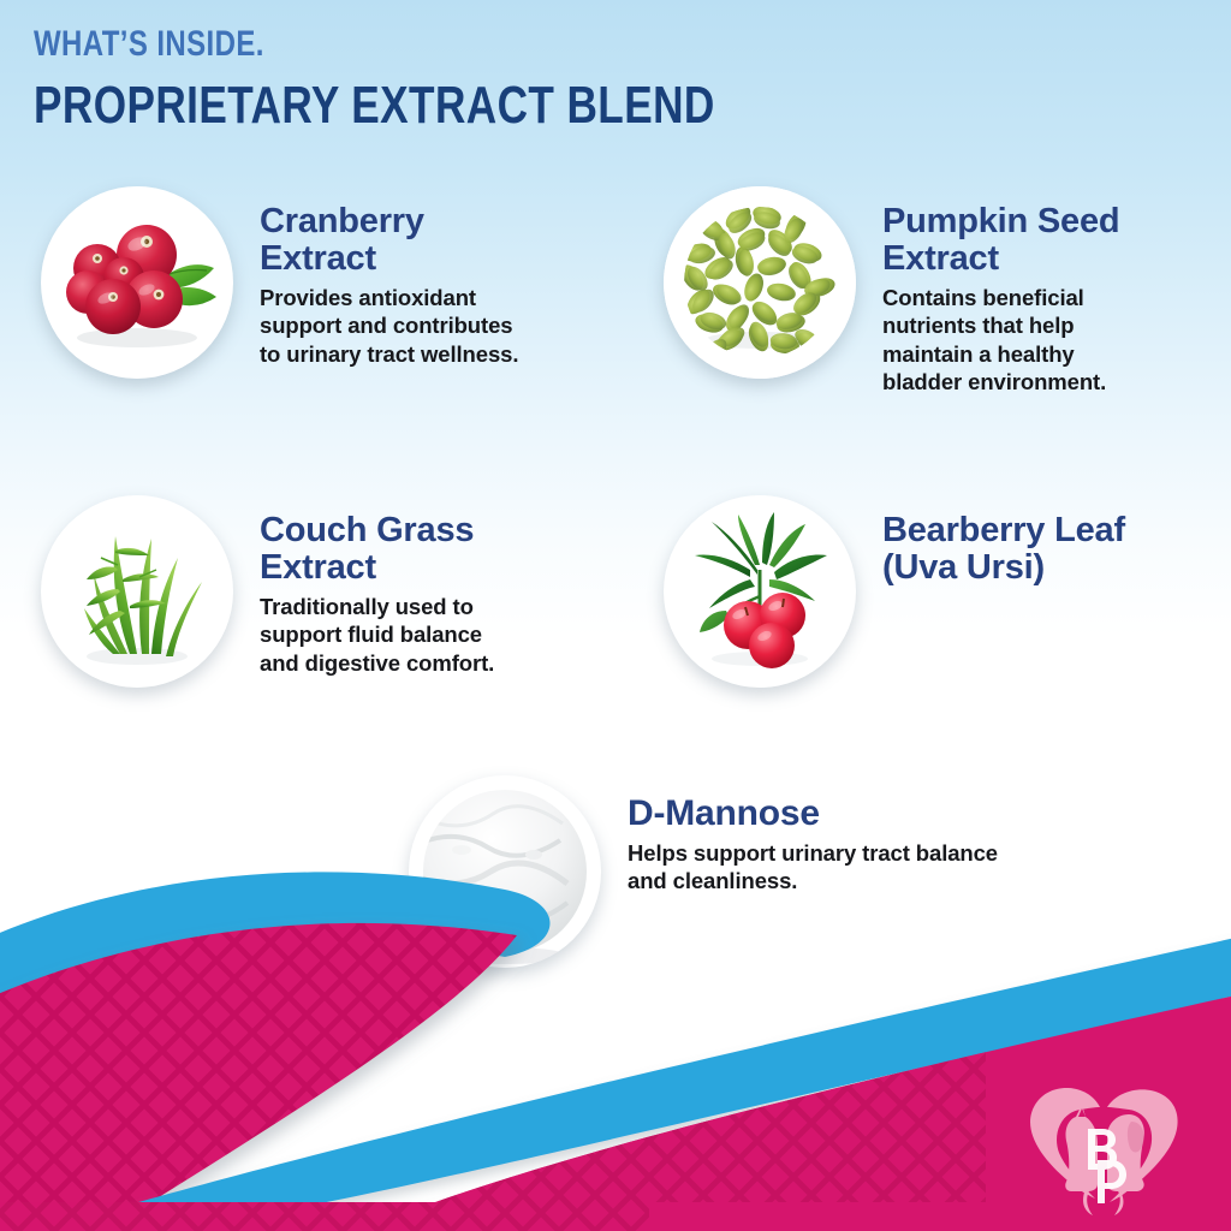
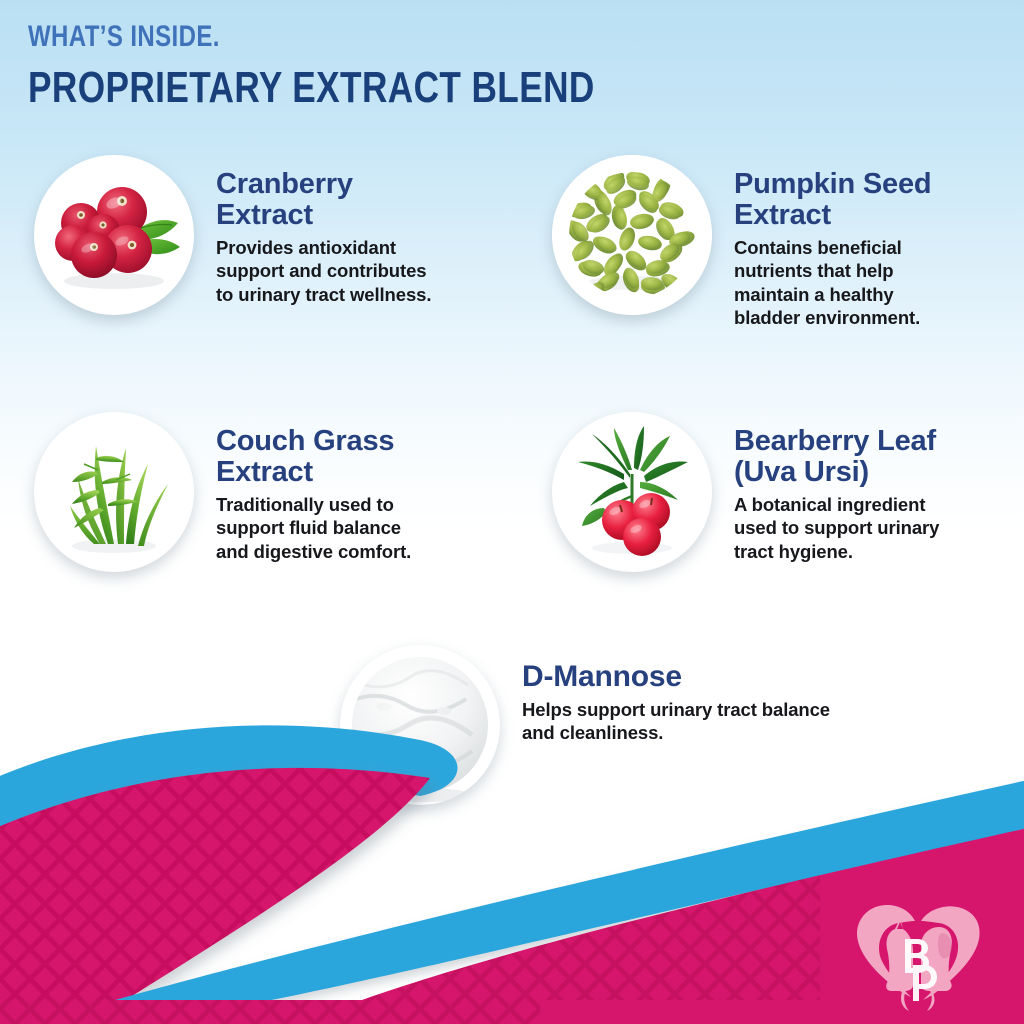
  WHAT’S INSIDE.
  PROPRIETARY EXTRACT BLEND
  Cranberry
  Extract
  Provides antioxidant
  support and contributes
  to urinary tract wellness.
  Pumpkin Seed
  Extract
  Contains beneficial
  nutrients that help
  maintain a healthy
  bladder environment.
  Couch Grass
  Extract
  Traditionally used to
  support fluid balance
  and digestive comfort.
  Bearberry Leaf
  (Uva Ursi)
+ A botanical ingredient
+ used to support urinary
+ tract hygiene.
  D-Mannose
  Helps support urinary tract balance
  and cleanliness.
